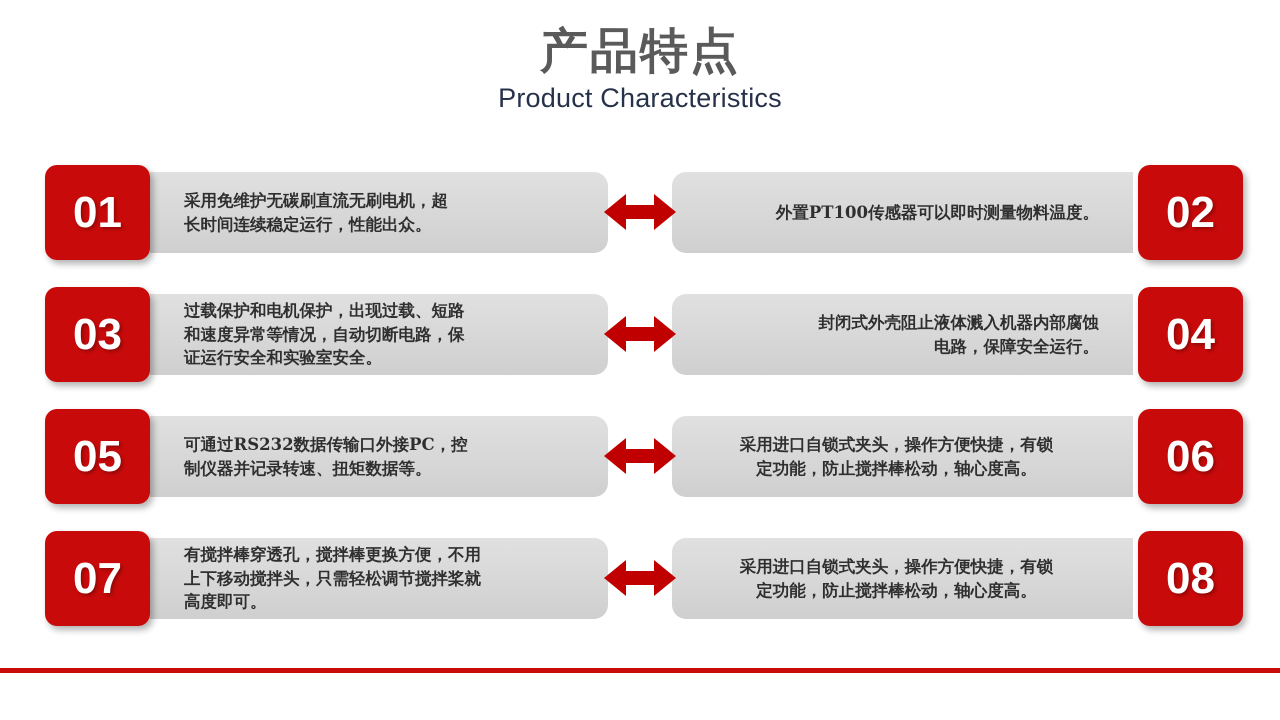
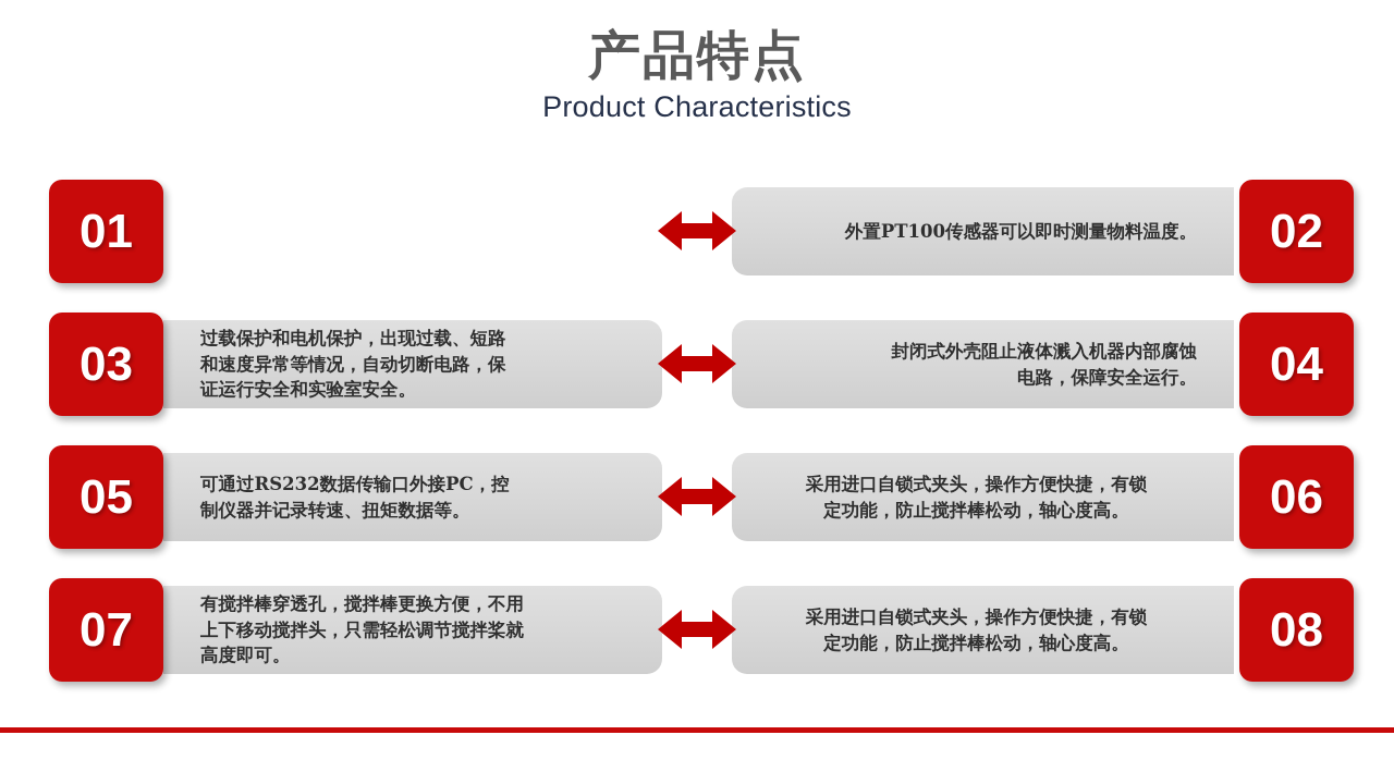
  产品特点
  Product Characteristics
  01
- 采用免维护无碳刷直流无刷电机，超
- 长时间连续稳定运行，性能出众。
  02
  外置PT100传感器可以即时测量物料温度。
  03
  过载保护和电机保护，出现过载、短路
  和速度异常等情况，自动切断电路，保
  证运行安全和实验室安全。
  04
  封闭式外壳阻止液体溅入机器内部腐蚀
  电路，保障安全运行。
  05
  可通过RS232数据传输口外接PC，控
  制仪器并记录转速、扭矩数据等。
  06
  采用进口自锁式夹头，操作方便快捷，有锁
  定功能，防止搅拌棒松动，轴心度高。
  07
  有搅拌棒穿透孔，搅拌棒更换方便，不用
  上下移动搅拌头，只需轻松调节搅拌桨就
  高度即可。
  08
  采用进口自锁式夹头，操作方便快捷，有锁
  定功能，防止搅拌棒松动，轴心度高。
